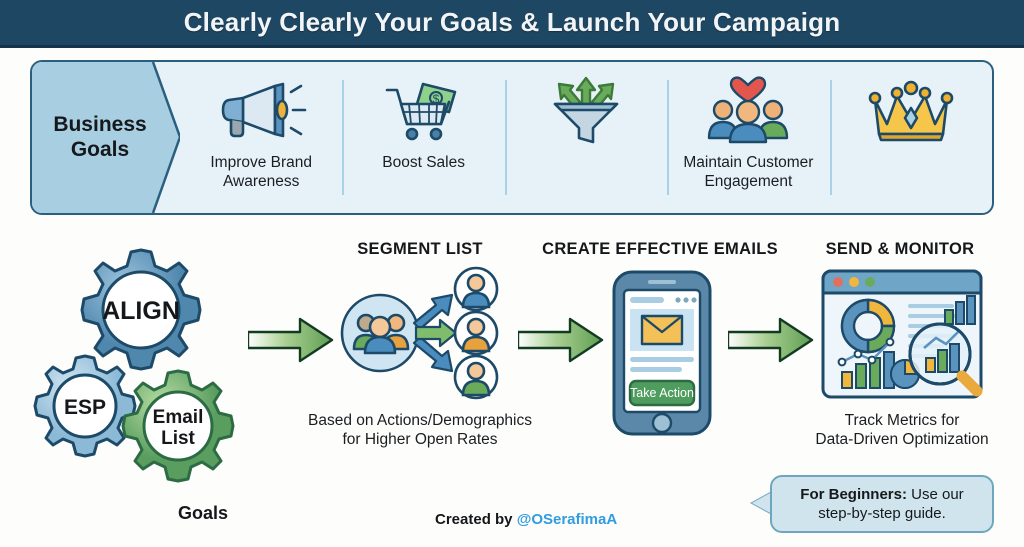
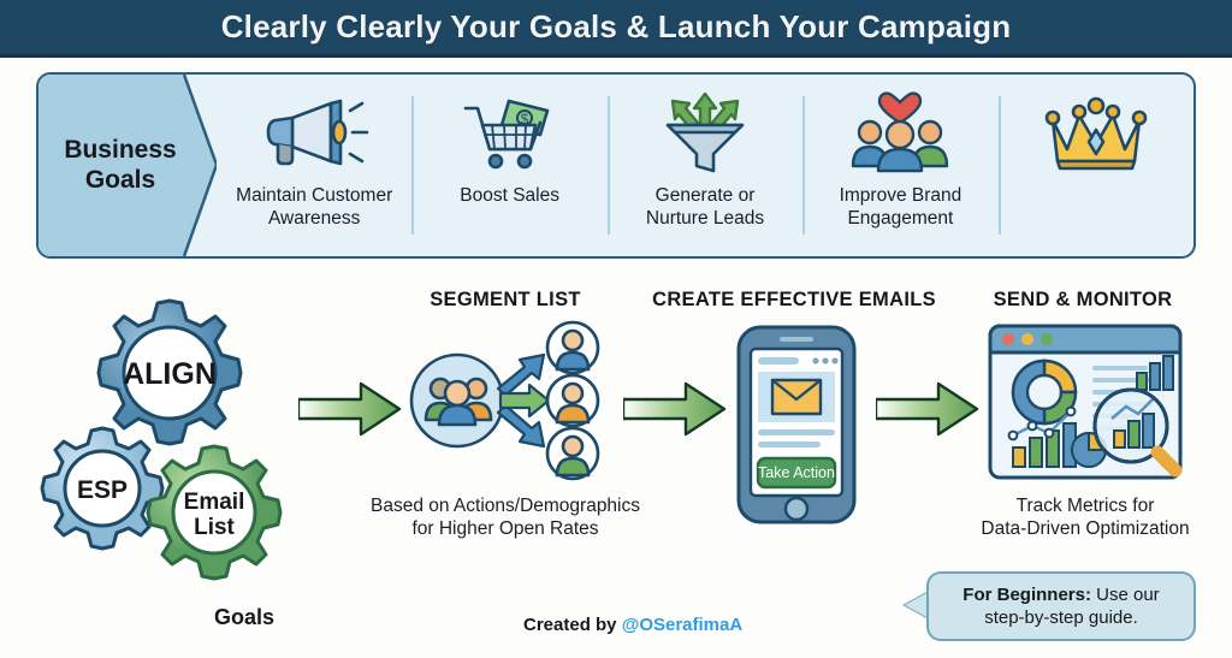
  Clearly Clearly Your Goals & Launch Your Campaign
  Business
  Goals
- Improve Brand
+ Maintain Customer
  Awareness
  $
  Boost Sales
+ Generate or
+ Nurture Leads
- Maintain Customer
+ Improve Brand
  Engagement
  ALIGN
  ESP
  Email
  List
  Goals
  SEGMENT LIST
  Based on Actions/Demographics
  for Higher Open Rates
  CREATE EFFECTIVE EMAILS
  Take Action
  SEND & MONITOR
  Track Metrics for
  Data-Driven Optimization
  For Beginners: Use our
  step-by-step guide.
  Created by @OSerafimaA
